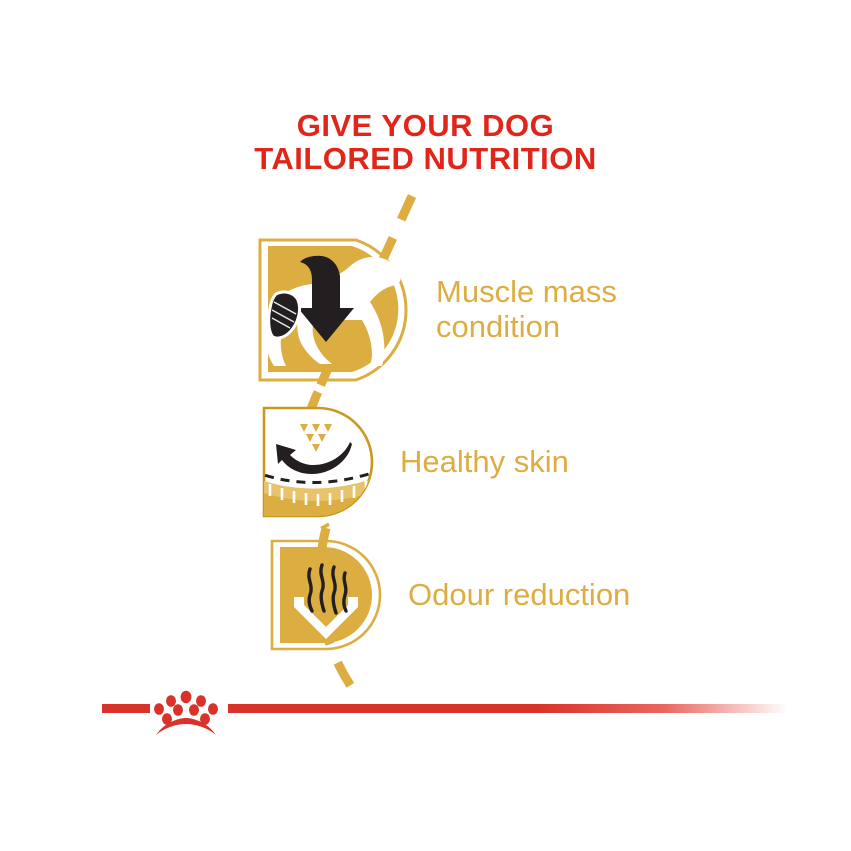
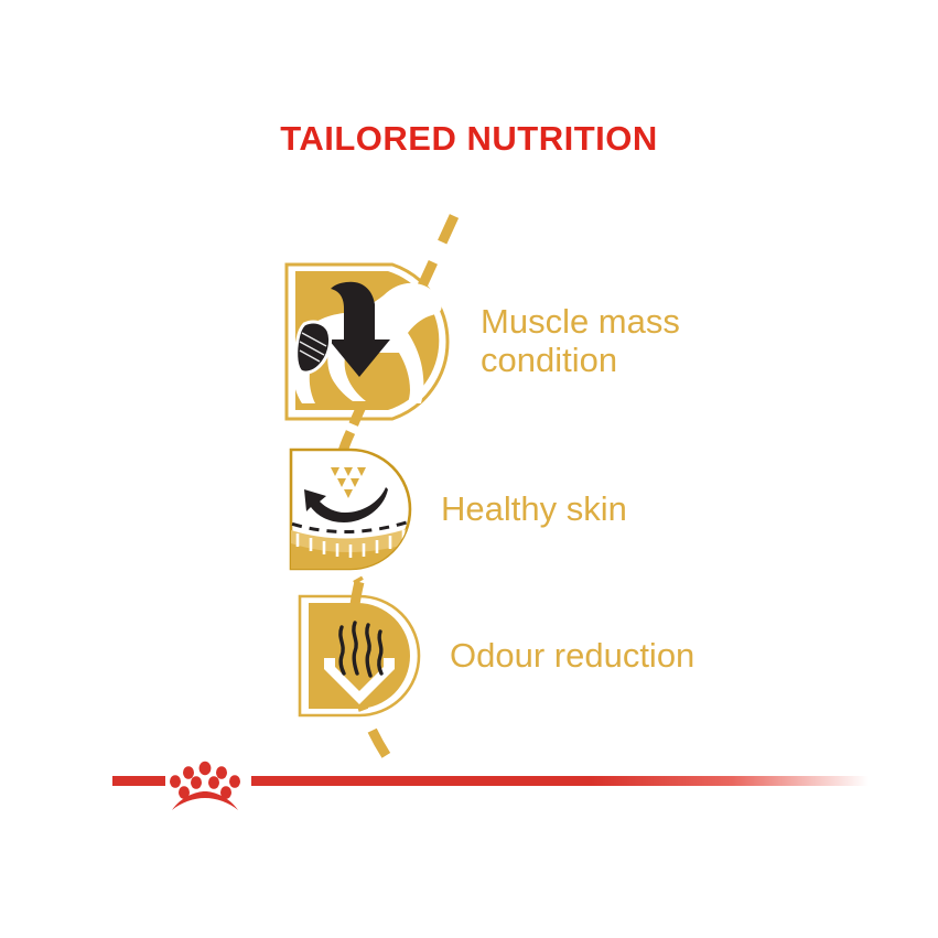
- GIVE YOUR DOG
  TAILORED NUTRITION
  Muscle mass
  condition
  Healthy skin
  Odour reduction
